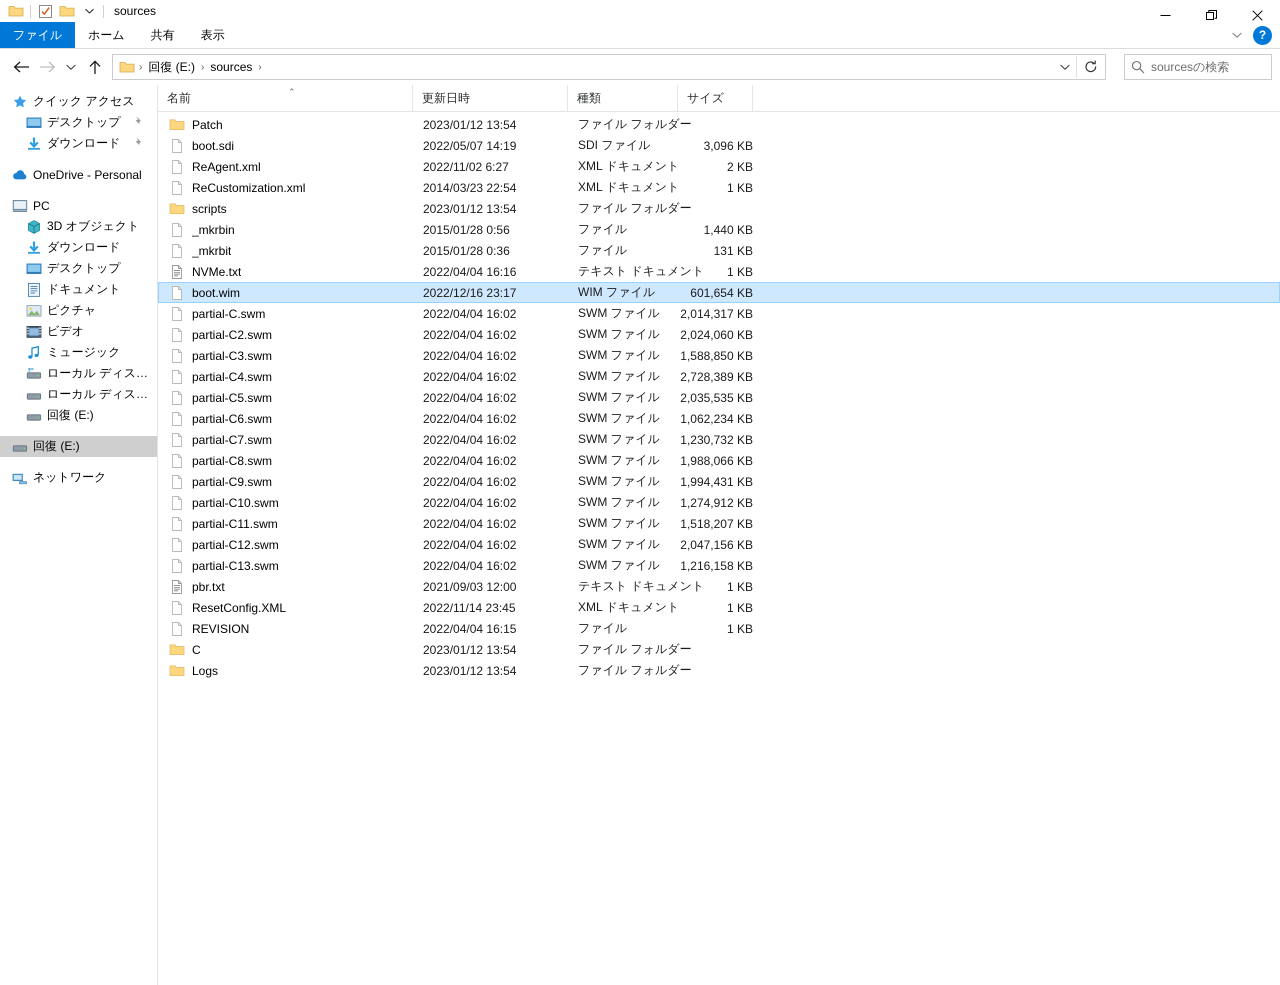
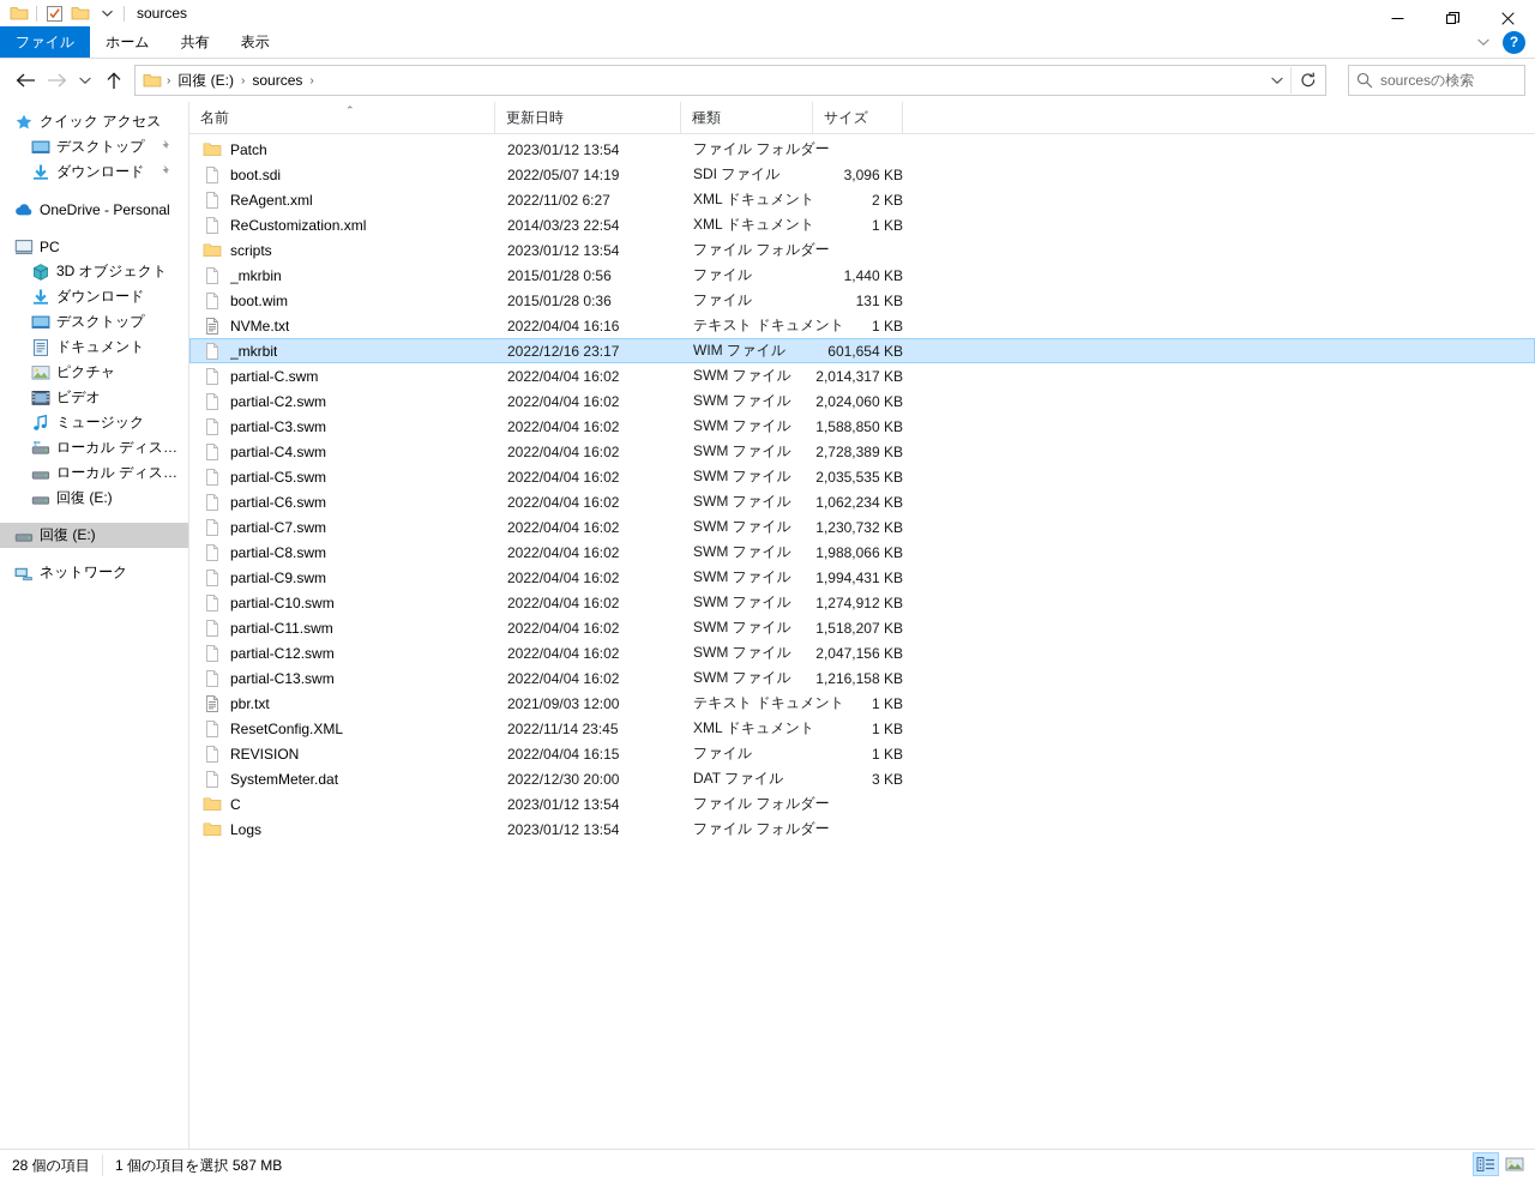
  sources
  ファイル
  ホーム
  共有
  表示
  ?
  ›
  回復 (E:)
  ›
  sources
  ›
  sourcesの検索
  クイック アクセス
  デスクトップ
  ダウンロード
  OneDrive - Personal
  PC
  3D オブジェクト
  ダウンロード
  デスクトップ
  ドキュメント
  ピクチャ
  ビデオ
  ミュージック
  ローカル ディスク (
  ローカル ディスク (
  回復 (E:)
  回復 (E:)
  ネットワーク
  名前
  ⌃
  更新日時
  種類
  サイズ
  Patch
  2023/01/12 13:54
  ファイル フォルダー
  boot.sdi
  2022/05/07 14:19
  SDI ファイル
  3,096 KB
  ReAgent.xml
  2022/11/02 6:27
  XML ドキュメント
  2 KB
  ReCustomization.xml
  2014/03/23 22:54
  XML ドキュメント
  1 KB
  scripts
  2023/01/12 13:54
  ファイル フォルダー
  _mkrbin
  2015/01/28 0:56
  ファイル
  1,440 KB
- _mkrbit
+ boot.wim
  2015/01/28 0:36
  ファイル
  131 KB
  NVMe.txt
  2022/04/04 16:16
  テキスト ドキュメン
  1 KB
- boot.wim
+ _mkrbit
  2022/12/16 23:17
  WIM ファイル
  601,654 KB
  partial-C.swm
  2022/04/04 16:02
  SWM ファイル
  2,014,317 KB
  partial-C2.swm
  2022/04/04 16:02
  SWM ファイル
  2,024,060 KB
  partial-C3.swm
  2022/04/04 16:02
  SWM ファイル
  1,588,850 KB
  partial-C4.swm
  2022/04/04 16:02
  SWM ファイル
  2,728,389 KB
  partial-C5.swm
  2022/04/04 16:02
  SWM ファイル
  2,035,535 KB
  partial-C6.swm
  2022/04/04 16:02
  SWM ファイル
  1,062,234 KB
  partial-C7.swm
  2022/04/04 16:02
  SWM ファイル
  1,230,732 KB
  partial-C8.swm
  2022/04/04 16:02
  SWM ファイル
  1,988,066 KB
  partial-C9.swm
  2022/04/04 16:02
  SWM ファイル
  1,994,431 KB
  partial-C10.swm
  2022/04/04 16:02
  SWM ファイル
  1,274,912 KB
  partial-C11.swm
  2022/04/04 16:02
  SWM ファイル
  1,518,207 KB
  partial-C12.swm
  2022/04/04 16:02
  SWM ファイル
  2,047,156 KB
  partial-C13.swm
  2022/04/04 16:02
  SWM ファイル
  1,216,158 KB
  pbr.txt
  2021/09/03 12:00
  テキスト ドキュメン
  1 KB
  ResetConfig.XML
  2022/11/14 23:45
  XML ドキュメント
  1 KB
  REVISION
  2022/04/04 16:15
  ファイル
  1 KB
+ SystemMeter.dat
+ 2022/12/30 20:00
+ DAT ファイル
+ 3 KB
  C
  2023/01/12 13:54
  ファイル フォルダー
  Logs
  2023/01/12 13:54
  ファイル フォルダー
+ 28 個の項目
+ 1 個の項目を選択 587 MB
